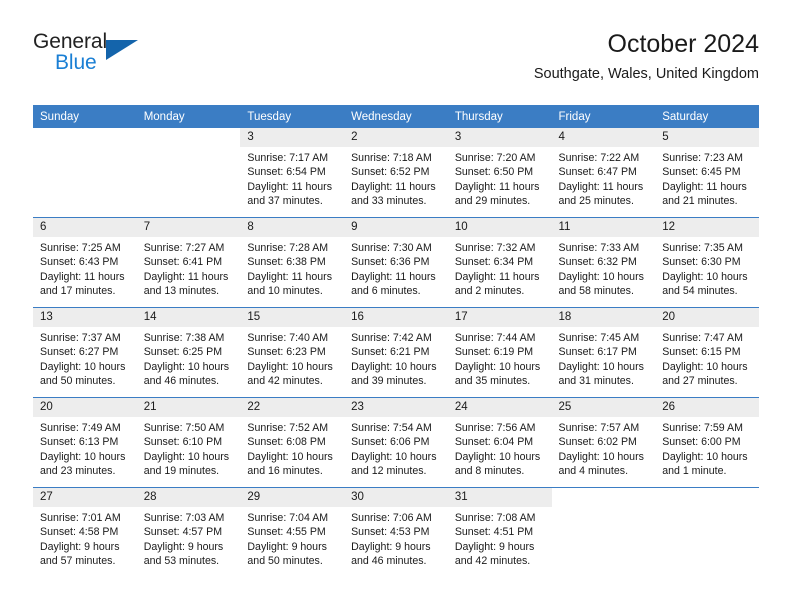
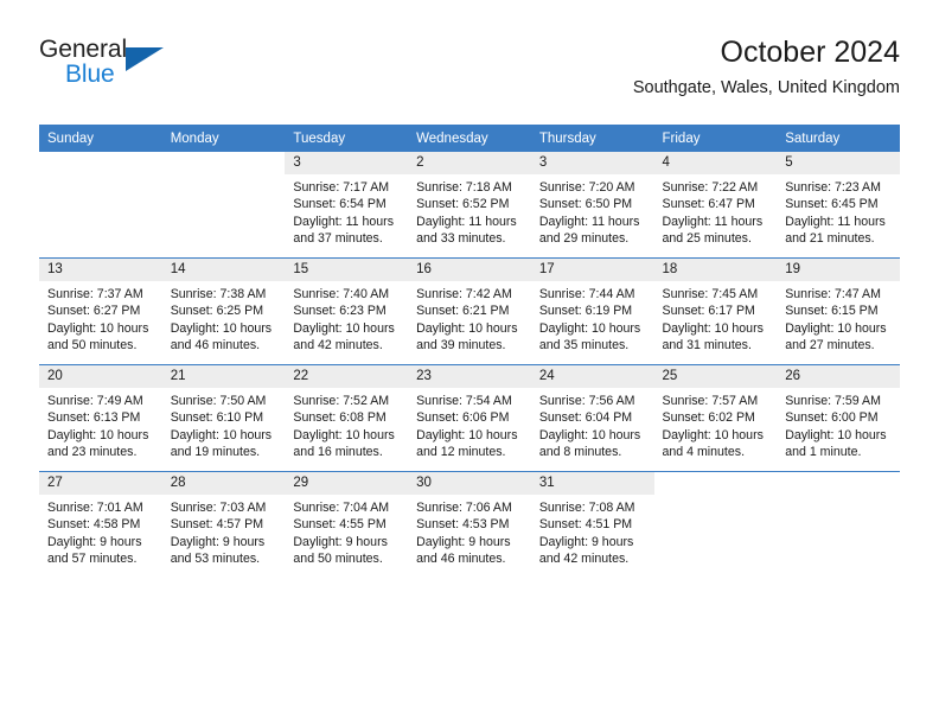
  General
  Blue
  October 2024
  Southgate, Wales, United Kingdom
  Sunday	Monday	Tuesday	Wednesday	Thursday	Friday	Saturday
  		3Sunrise: 7:17 AMSunset: 6:54 PMDaylight: 11 hoursand 37 minutes.	2Sunrise: 7:18 AMSunset: 6:52 PMDaylight: 11 hoursand 33 minutes.	3Sunrise: 7:20 AMSunset: 6:50 PMDaylight: 11 hoursand 29 minutes.	4Sunrise: 7:22 AMSunset: 6:47 PMDaylight: 11 hoursand 25 minutes.	5Sunrise: 7:23 AMSunset: 6:45 PMDaylight: 11 hoursand 21 minutes.
- 6Sunrise: 7:25 AMSunset: 6:43 PMDaylight: 11 hoursand 17 minutes.	7Sunrise: 7:27 AMSunset: 6:41 PMDaylight: 11 hoursand 13 minutes.	8Sunrise: 7:28 AMSunset: 6:38 PMDaylight: 11 hoursand 10 minutes.	9Sunrise: 7:30 AMSunset: 6:36 PMDaylight: 11 hoursand 6 minutes.	10Sunrise: 7:32 AMSunset: 6:34 PMDaylight: 11 hoursand 2 minutes.	11Sunrise: 7:33 AMSunset: 6:32 PMDaylight: 10 hoursand 58 minutes.	12Sunrise: 7:35 AMSunset: 6:30 PMDaylight: 10 hoursand 54 minutes.
- 13Sunrise: 7:37 AMSunset: 6:27 PMDaylight: 10 hoursand 50 minutes.	14Sunrise: 7:38 AMSunset: 6:25 PMDaylight: 10 hoursand 46 minutes.	15Sunrise: 7:40 AMSunset: 6:23 PMDaylight: 10 hoursand 42 minutes.	16Sunrise: 7:42 AMSunset: 6:21 PMDaylight: 10 hoursand 39 minutes.	17Sunrise: 7:44 AMSunset: 6:19 PMDaylight: 10 hoursand 35 minutes.	18Sunrise: 7:45 AMSunset: 6:17 PMDaylight: 10 hoursand 31 minutes.	20Sunrise: 7:47 AMSunset: 6:15 PMDaylight: 10 hoursand 27 minutes.
+ 13Sunrise: 7:37 AMSunset: 6:27 PMDaylight: 10 hoursand 50 minutes.	14Sunrise: 7:38 AMSunset: 6:25 PMDaylight: 10 hoursand 46 minutes.	15Sunrise: 7:40 AMSunset: 6:23 PMDaylight: 10 hoursand 42 minutes.	16Sunrise: 7:42 AMSunset: 6:21 PMDaylight: 10 hoursand 39 minutes.	17Sunrise: 7:44 AMSunset: 6:19 PMDaylight: 10 hoursand 35 minutes.	18Sunrise: 7:45 AMSunset: 6:17 PMDaylight: 10 hoursand 31 minutes.	19Sunrise: 7:47 AMSunset: 6:15 PMDaylight: 10 hoursand 27 minutes.
  20Sunrise: 7:49 AMSunset: 6:13 PMDaylight: 10 hoursand 23 minutes.	21Sunrise: 7:50 AMSunset: 6:10 PMDaylight: 10 hoursand 19 minutes.	22Sunrise: 7:52 AMSunset: 6:08 PMDaylight: 10 hoursand 16 minutes.	23Sunrise: 7:54 AMSunset: 6:06 PMDaylight: 10 hoursand 12 minutes.	24Sunrise: 7:56 AMSunset: 6:04 PMDaylight: 10 hoursand 8 minutes.	25Sunrise: 7:57 AMSunset: 6:02 PMDaylight: 10 hoursand 4 minutes.	26Sunrise: 7:59 AMSunset: 6:00 PMDaylight: 10 hoursand 1 minute.
  27Sunrise: 7:01 AMSunset: 4:58 PMDaylight: 9 hoursand 57 minutes.	28Sunrise: 7:03 AMSunset: 4:57 PMDaylight: 9 hoursand 53 minutes.	29Sunrise: 7:04 AMSunset: 4:55 PMDaylight: 9 hoursand 50 minutes.	30Sunrise: 7:06 AMSunset: 4:53 PMDaylight: 9 hoursand 46 minutes.	31Sunrise: 7:08 AMSunset: 4:51 PMDaylight: 9 hoursand 42 minutes.
